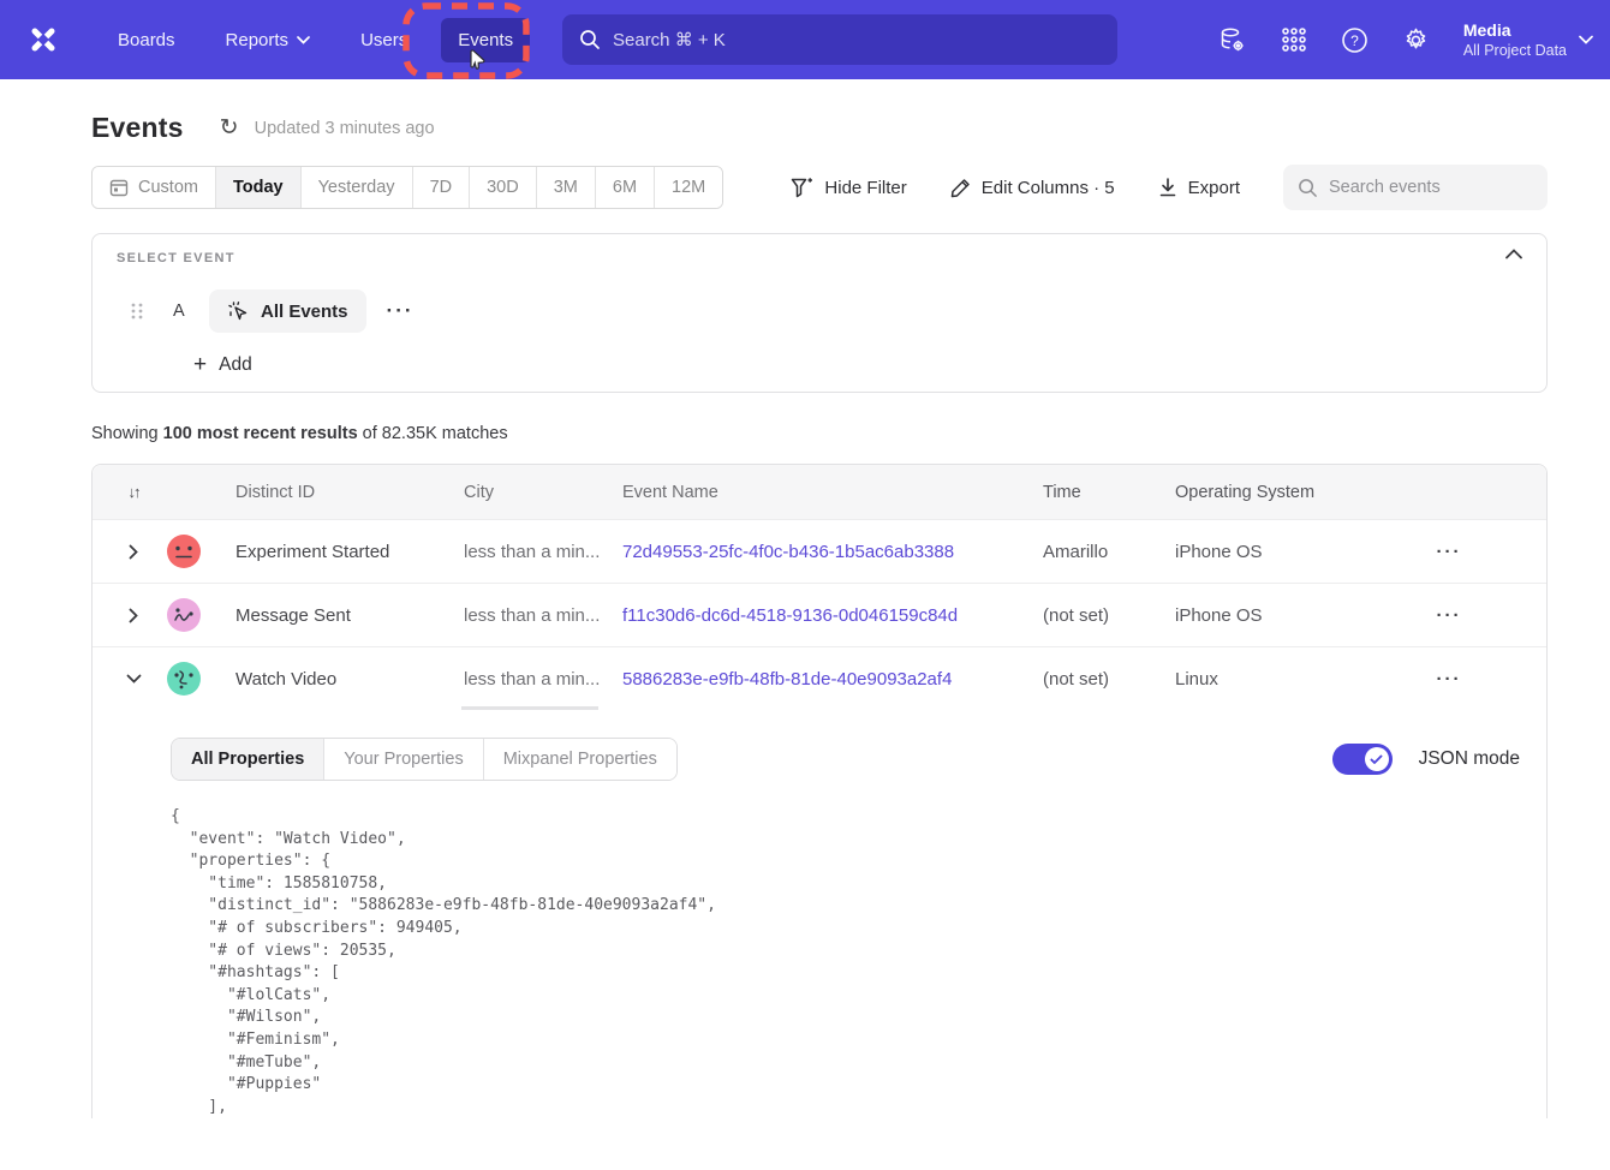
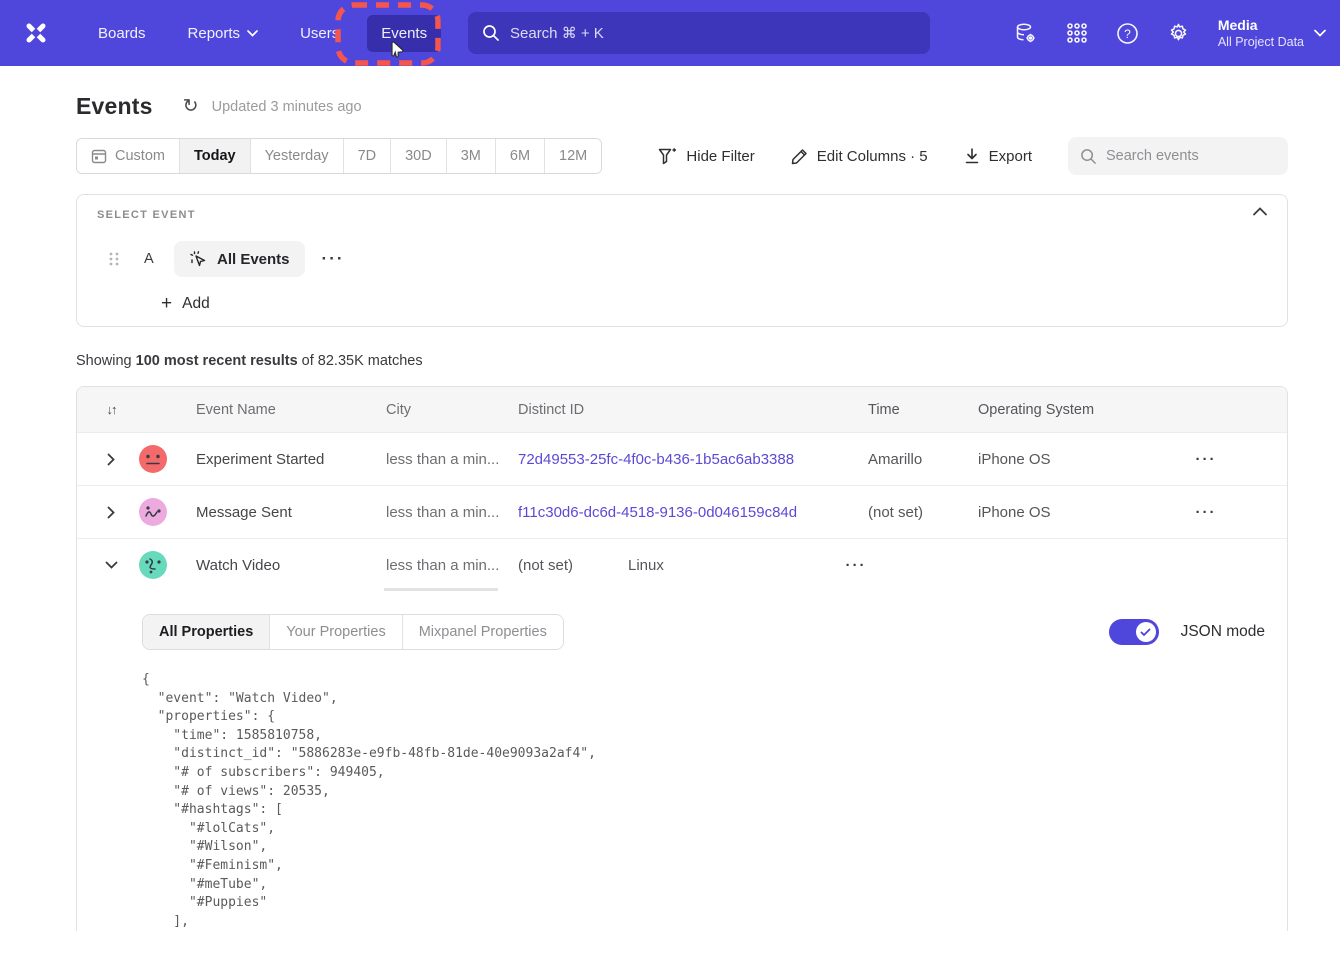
  Boards
  Reports
  User
  Events
  Search ⌘ + K
  ?
  Media
  All Project Data
  Events
  ↻
  Updated 3 minutes ago
  Custom
  Today
  Yesterday
  7D
  30D
  3M
  6M
  12M
  Hide Filter
  Edit Columns · 5
  Export
  Search events
  SELECT EVENT
  A
  All Events
  ···
  +
  Add
  Showing 100 most recent results of 82.35K matches
  ↓↑
- Distinct ID
+ Event Name
  City
- Event Name
+ Distinct ID
  Time
  Operating System
  Experiment Started
  less than a min...
  72d49553-25fc-4f0c-b436-1b5ac6ab3388
  Amarillo
  iPhone OS
  ···
  Message Sent
  less than a min...
  f11c30d6-dc6d-4518-9136-0d046159c84d
  (not set)
  iPhone OS
  ···
  Watch Video
  less than a min...
- 5886283e-e9fb-48fb-81de-40e9093a2af4
  (not set)
  Linux
  ···
  All Properties
  Your Properties
  Mixpanel Properties
  JSON mode
  {
  "event": "Watch Video",
  "properties": {
  "time": 1585810758,
  "distinct_id": "5886283e-e9fb-48fb-81de-40e9093a2af4",
  "# of subscribers": 949405,
  "# of views": 20535,
  "#hashtags": [
  "#lolCats",
  "#Wilson",
  "#Feminism",
  "#meTube",
  "#Puppies"
  ],
